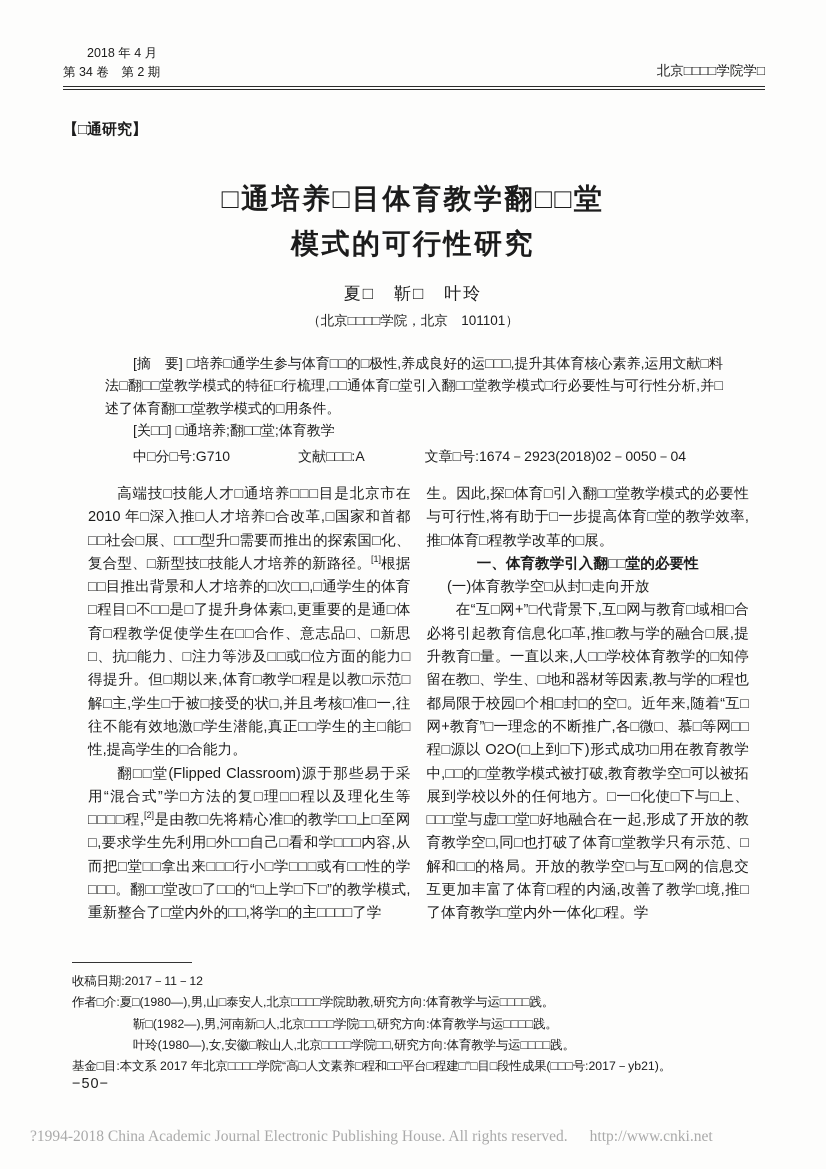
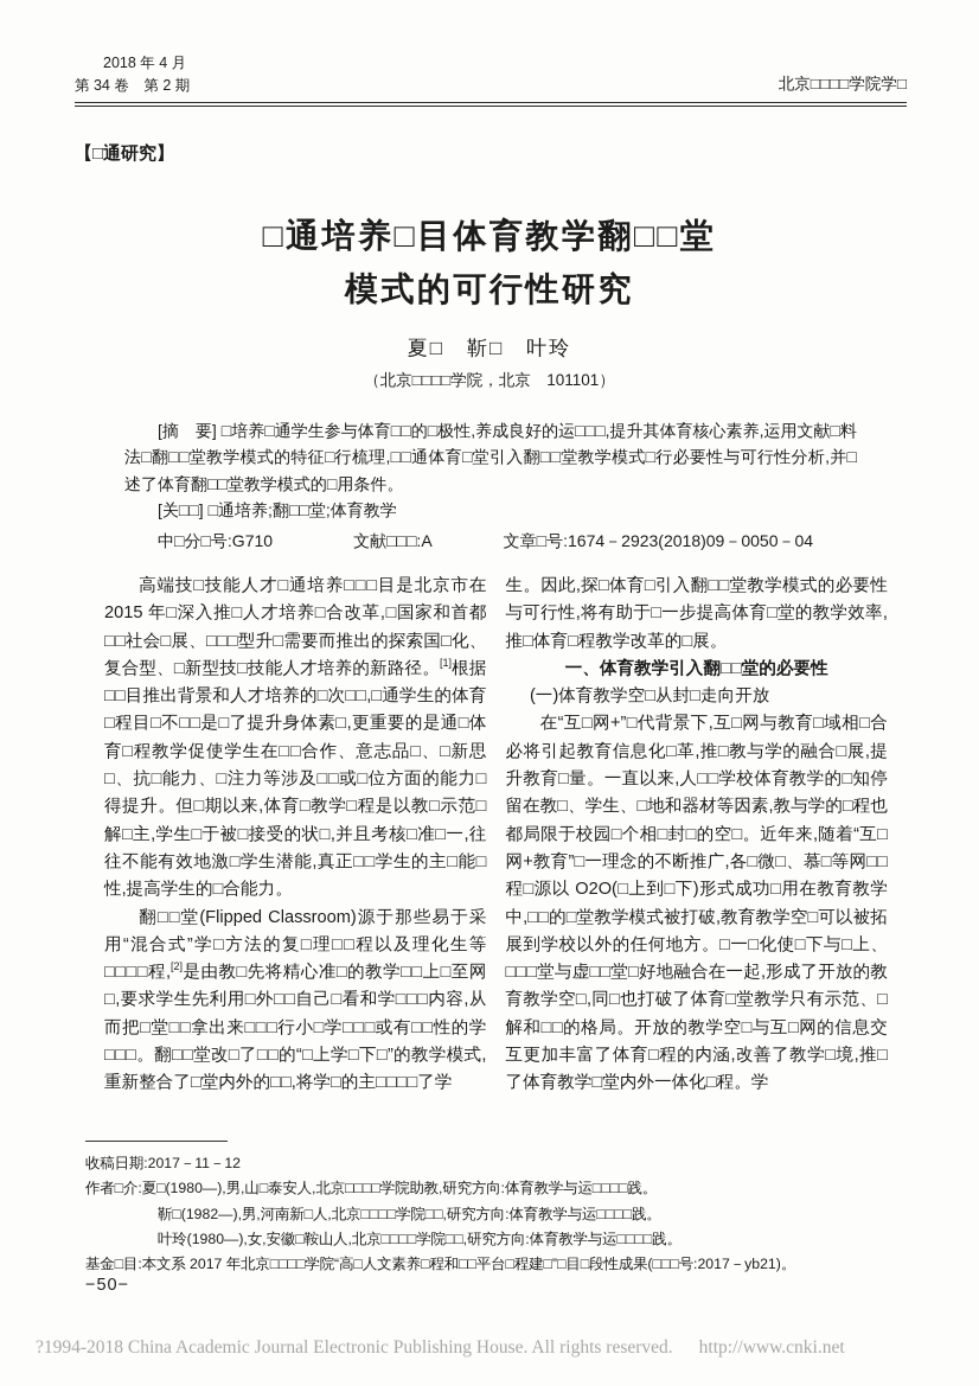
  2018 年 4 月
  第 34 卷 第 2 期
  北京□□□□学院学□
  【□通研究】
  □通培养□目体育教学翻□□堂
  模式的可行性研究
  夏□ 靳□ 叶玲
  （北京□□□□学院，北京 101101）
  [摘 要] □培养□通学生参与体育□□的□极性,养成良好的运□□□,提升其体育核心素养,运用文献□料法□翻□□堂教学模式的特征□行梳理,□□通体育□堂引入翻□□堂教学模式□行必要性与可行性分析,并□述了体育翻□□堂教学模式的□用条件。
  [关□□] □通培养;翻□□堂;体育教学
  中□分□号:G710
  文献□□□:A
- 文章□号:1674－2923(2018)02－0050－04
+ 文章□号:1674－2923(2018)09－0050－04
- 高端技□技能人才□通培养□□□目是北京市在 2010 年□深入推□人才培养□合改革,□国家和首都□□社会□展、□□□型升□需要而推出的探索国□化、复合型、□新型技□技能人才培养的新路径。[1]根据□□目推出背景和人才培养的□次□□,□通学生的体育□程目□不□□是□了提升身体素□,更重要的是通□体育□程教学促使学生在□□合作、意志品□、□新思□、抗□能力、□注力等涉及□□或□位方面的能力□得提升。但□期以来,体育□教学□程是以教□示范□解□主,学生□于被□接受的状□,并且考核□准□一,往往不能有效地激□学生潜能,真正□□学生的主□能□性,提高学生的□合能力。
+ 高端技□技能人才□通培养□□□目是北京市在 2015 年□深入推□人才培养□合改革,□国家和首都□□社会□展、□□□型升□需要而推出的探索国□化、复合型、□新型技□技能人才培养的新路径。[1]根据□□目推出背景和人才培养的□次□□,□通学生的体育□程目□不□□是□了提升身体素□,更重要的是通□体育□程教学促使学生在□□合作、意志品□、□新思□、抗□能力、□注力等涉及□□或□位方面的能力□得提升。但□期以来,体育□教学□程是以教□示范□解□主,学生□于被□接受的状□,并且考核□准□一,往往不能有效地激□学生潜能,真正□□学生的主□能□性,提高学生的□合能力。
  翻□□堂(Flipped Classroom)源于那些易于采用“混合式”学□方法的复□理□□程以及理化生等□□□□程,[2]是由教□先将精心准□的教学□□上□至网□,要求学生先利用□外□□自己□看和学□□□内容,从而把□堂□□拿出来□□□行小□学□□□或有□□性的学□□□。翻□□堂改□了□□的“□上学□下□”的教学模式,重新整合了□堂内外的□□,将学□的主□□□□了学
  生。因此,探□体育□引入翻□□堂教学模式的必要性与可行性,将有助于□一步提高体育□堂的教学效率,推□体育□程教学改革的□展。
  一、体育教学引入翻□□堂的必要性
  (一)体育教学空□从封□走向开放
  在“互□网+”□代背景下,互□网与教育□域相□合必将引起教育信息化□革,推□教与学的融合□展,提升教育□量。一直以来,人□□学校体育教学的□知停留在教□、学生、□地和器材等因素,教与学的□程也都局限于校园□个相□封□的空□。近年来,随着“互□网+教育”□一理念的不断推广,各□微□、慕□等网□□程□源以 O2O(□上到□下)形式成功□用在教育教学中,□□的□堂教学模式被打破,教育教学空□可以被拓展到学校以外的任何地方。□一□化使□下与□上、□□□堂与虚□□堂□好地融合在一起,形成了开放的教育教学空□,同□也打破了体育□堂教学只有示范、□解和□□的格局。开放的教学空□与互□网的信息交互更加丰富了体育□程的内涵,改善了教学□境,推□了体育教学□堂内外一体化□程。学
  收稿日期:2017－11－12
  作者□介:夏□(1980—),男,山□泰安人,北京□□□□学院助教,研究方向:体育教学与运□□□□践。
  靳□(1982—),男,河南新□人,北京□□□□学院□□,研究方向:体育教学与运□□□□践。
  叶玲(1980—),女,安徽□鞍山人,北京□□□□学院□□,研究方向:体育教学与运□□□□践。
  基金□目:本文系 2017 年北京□□□□学院“高□人文素养□程和□□平台□程建□”□目□段性成果(□□□号:2017－yb21)。
  −50−
  ?1994-2018 China Academic Journal Electronic Publishing House. All rights reserved.
  http://www.cnki.net
